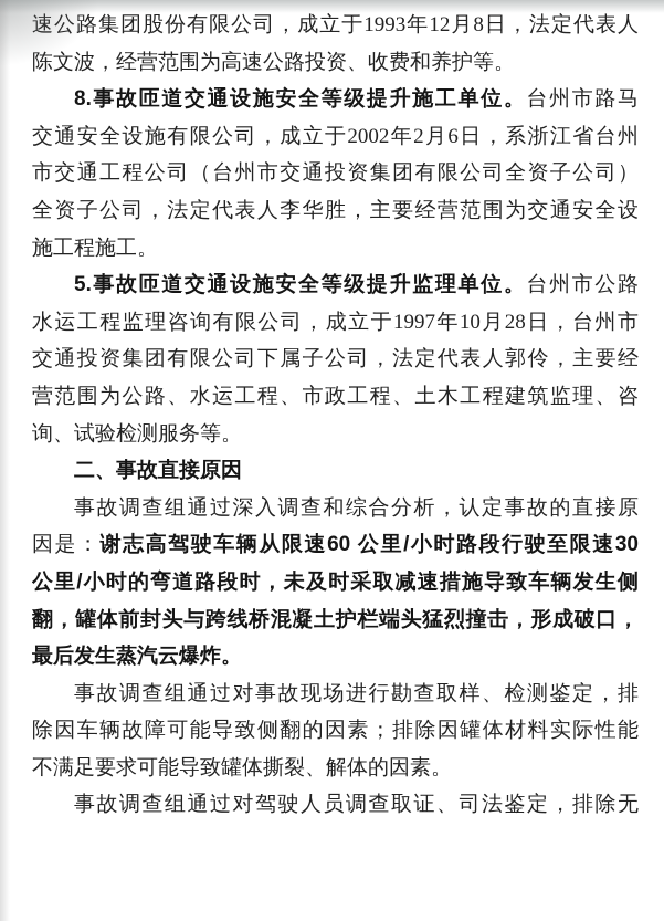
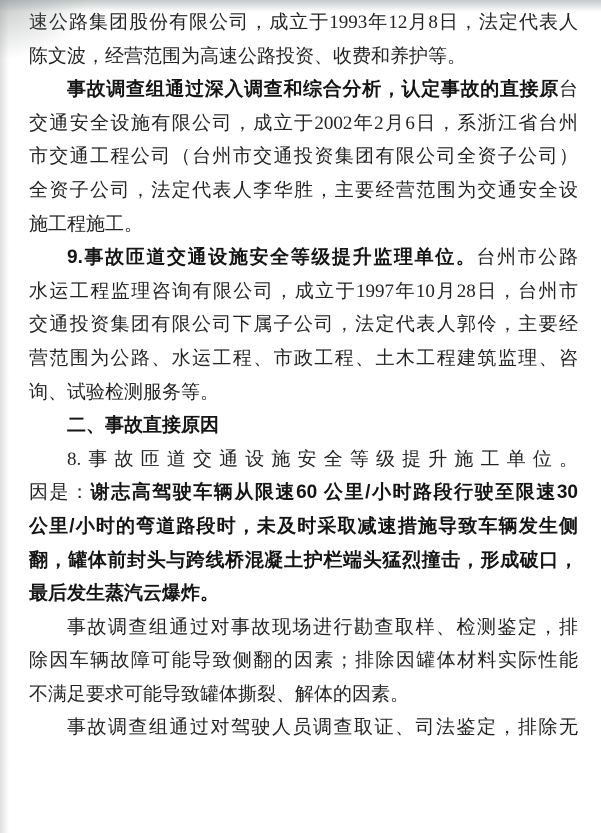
  集团股份有限公司，成立于1993年12月8日，法定代表人
  ，经营范围为高速公路投资、收费和养护等。
- 8.事故匝道交通设施安全等级提升施工单位。台州市路马
+ 事故调查组通过深入调查和综合分析，认定事故的直接原台
  交通安全设施有限公司，成立于2002年2月6日，系浙江省台州
  市交通工程公司（台州市交通投资集团有限公司全资子公司）
  全资子公司，法定代表人李华胜，主要经营范围为交通安全设
  施工程施工。
- 5.事故匝道交通设施安全等级提升监理单位。台州市公路
+ 9.事故匝道交通设施安全等级提升监理单位。台州市公路
  水运工程监理咨询有限公司，成立于1997年10月28日，台州市
  交通投资集团有限公司下属子公司，法定代表人郭伶，主要经
  营范围为公路、水运工程、市政工程、土木工程建筑监理、咨
  询、试验检测服务等。
  二、事故直接原因
- 事故调查组通过深入调查和综合分析，认定事故的直接原
+ 8.事故匝道交通设施安全等级提升施工单位。
  因是：谢志高驾驶车辆从限速60 公里/小时路段行驶至限速30
  公里/小时的弯道路段时，未及时采取减速措施导致车辆发生侧
  翻，罐体前封头与跨线桥混凝土护栏端头猛烈撞击，形成破口，
  最后发生蒸汽云爆炸。
  事故调查组通过对事故现场进行勘查取样、检测鉴定，排
  除因车辆故障可能导致侧翻的因素；排除因罐体材料实际性能
  不满足要求可能导致罐体撕裂、解体的因素。
  事故调查组通过对驾驶人员调查取证、司法鉴定，排除无
